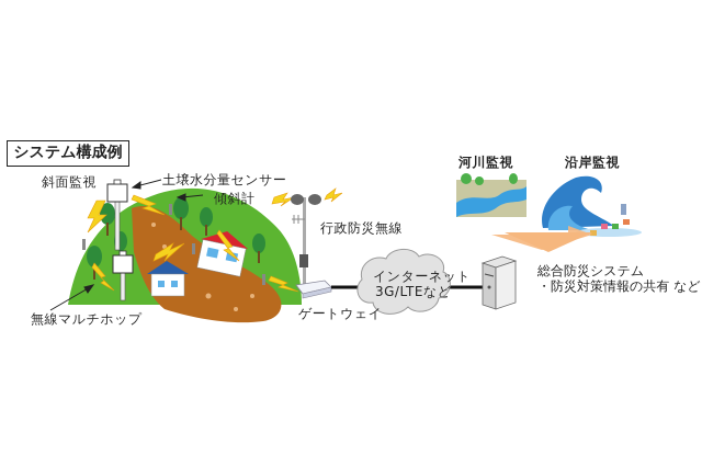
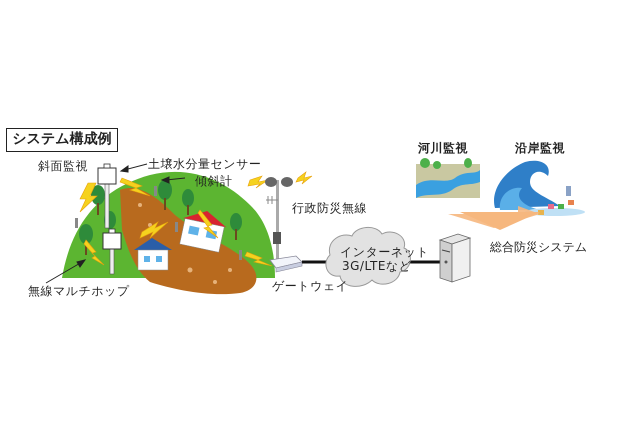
  システム構成例
  斜面監視
  土壌水分量センサー
  傾斜計
  無線マルチホップ
  行政防災無線
  ゲートウェイ
  インターネット
  3G/LTEなど
  河川監視
  沿岸監視
  総合防災システム
- ・防災対策情報の共有 など
